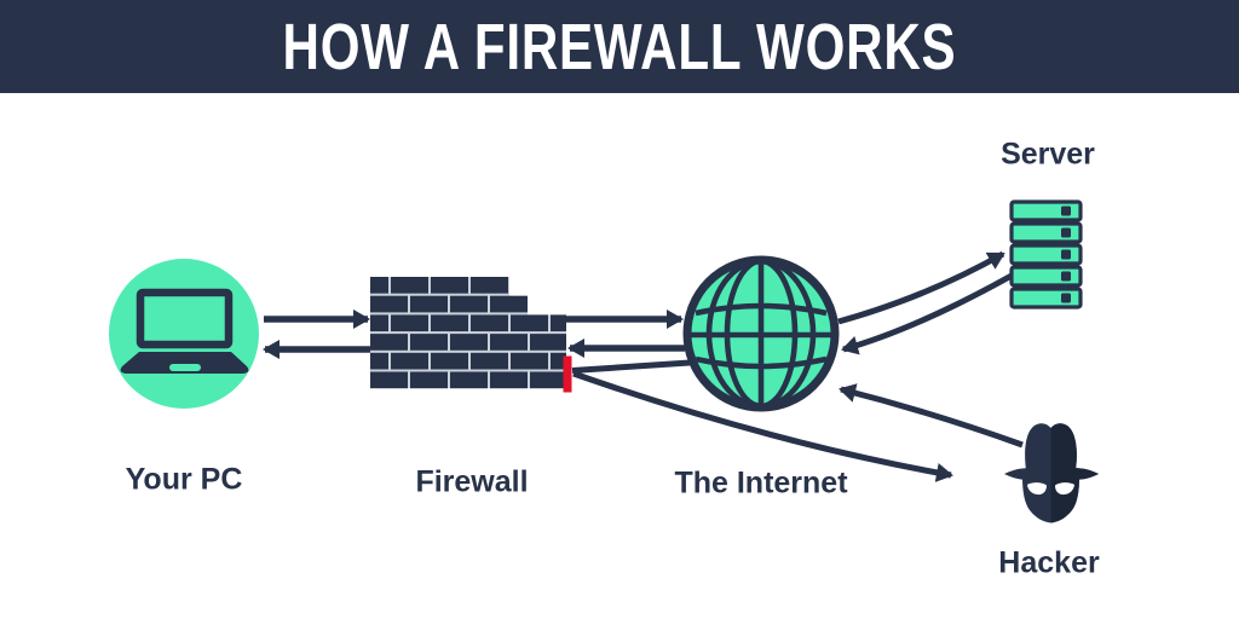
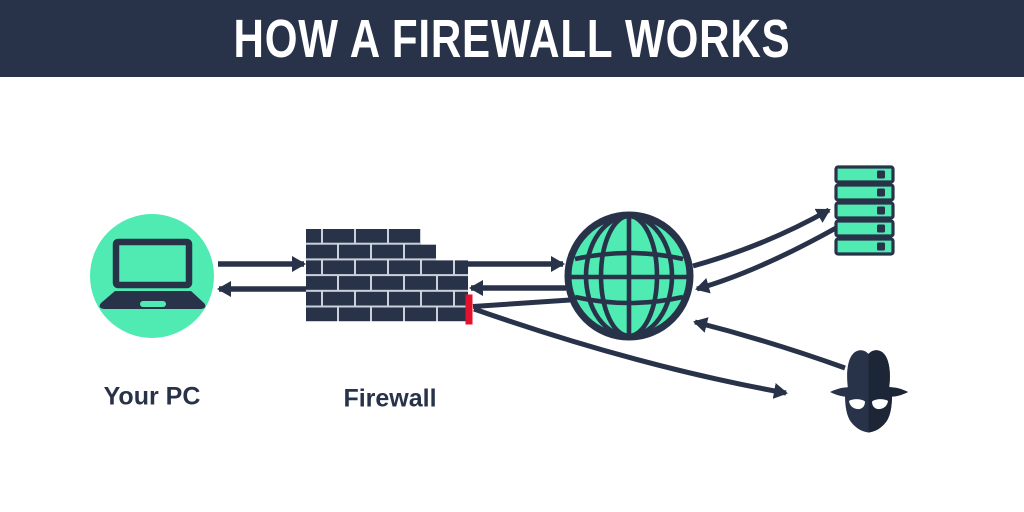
  HOW A FIREWALL WORKS
  Your PC
  Firewall
- The Internet
- Server
- Hacker
